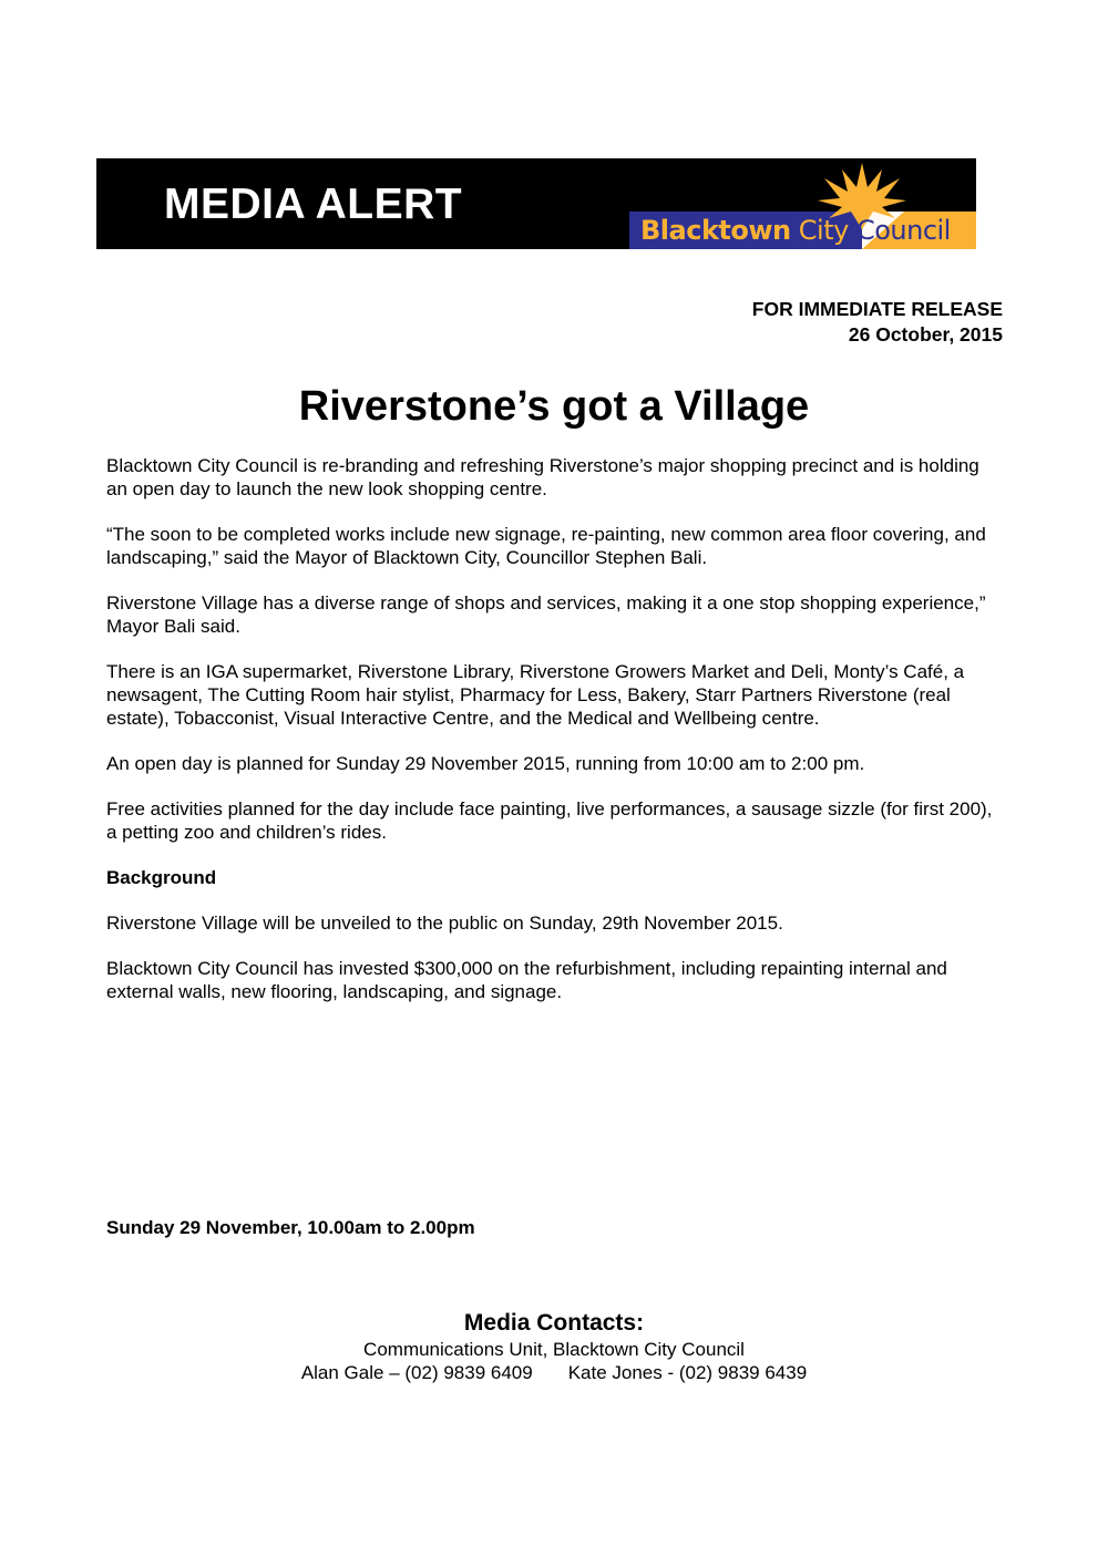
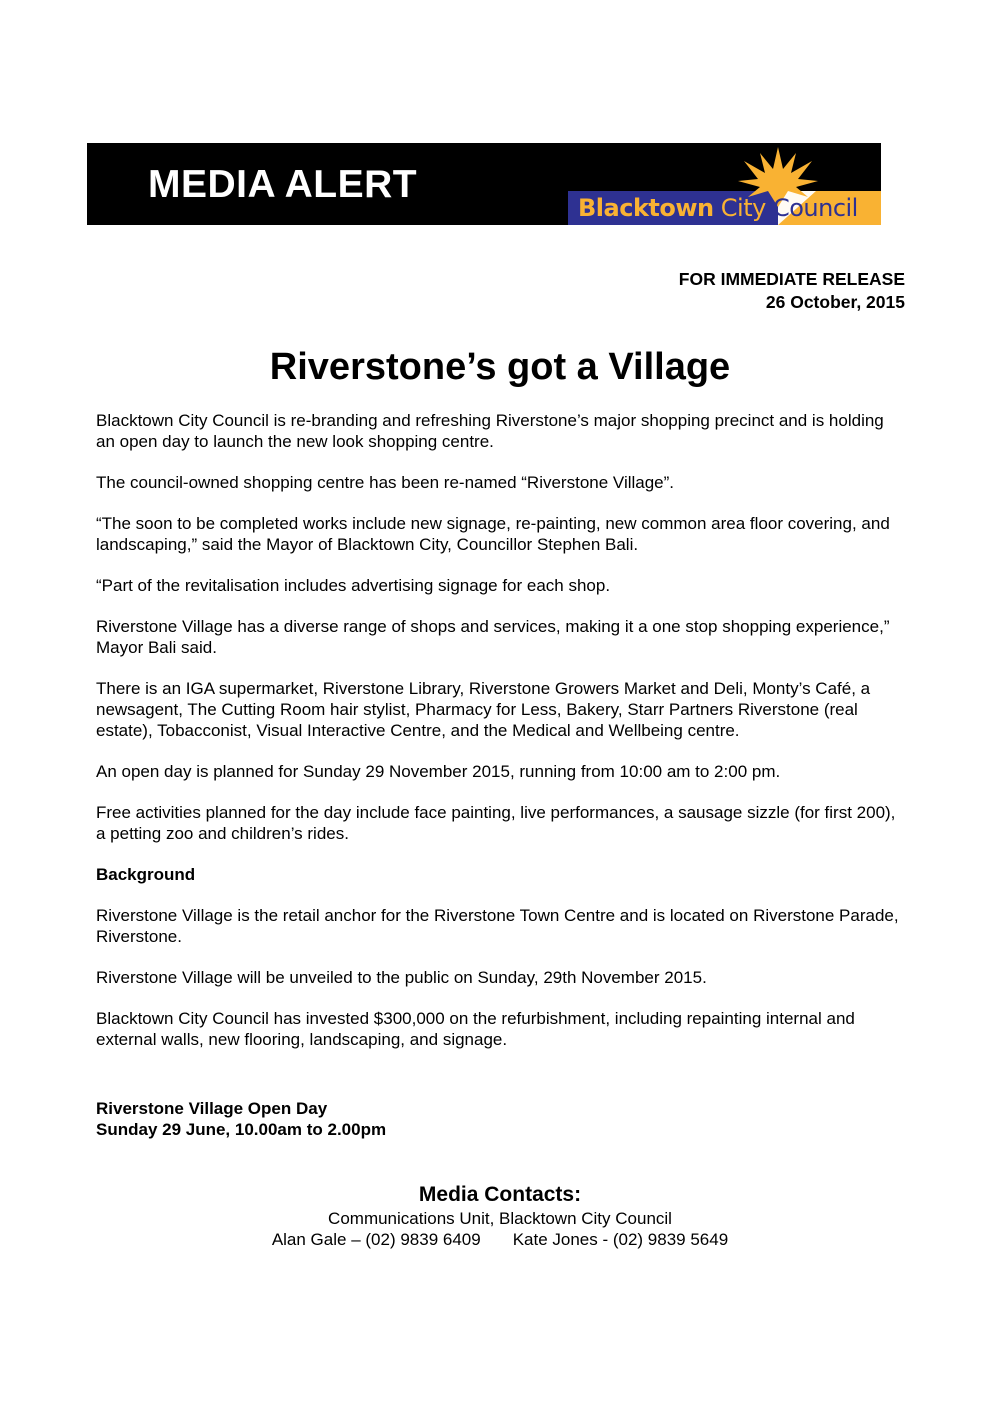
  MEDIA ALERT
  Blacktown City Council
  FOR IMMEDIATE RELEASE
  26 October, 2015
  Riverstone’s got a Village
  Blacktown City Council is re-branding and refreshing Riverstone’s major shopping precinct and is holding an open day to launch the new look shopping centre.
+ The council-owned shopping centre has been re-named “Riverstone Village”.
  “The soon to be completed works include new signage, re-painting, new common area floor covering, and landscaping,” said the Mayor of Blacktown City, Councillor Stephen Bali.
+ “Part of the revitalisation includes advertising signage for each shop.
  Riverstone Village has a diverse range of shops and services, making it a one stop shopping experience,” Mayor Bali said.
  There is an IGA supermarket, Riverstone Library, Riverstone Growers Market and Deli, Monty’s Café, a newsagent, The Cutting Room hair stylist, Pharmacy for Less, Bakery, Starr Partners Riverstone (real estate), Tobacconist, Visual Interactive Centre, and the Medical and Wellbeing centre.
  An open day is planned for Sunday 29 November 2015, running from 10:00 am to 2:00 pm.
  Free activities planned for the day include face painting, live performances, a sausage sizzle (for first 200), a petting zoo and children’s rides.
  Background
+ Riverstone Village is the retail anchor for the Riverstone Town Centre and is located on Riverstone Parade, Riverstone.
  Riverstone Village will be unveiled to the public on Sunday, 29th November 2015.
  Blacktown City Council has invested $300,000 on the refurbishment, including repainting internal and external walls, new flooring, landscaping, and signage.
+ Riverstone Village Open Day
- Sunday 29 November, 10.00am to 2.00pm
+ Sunday 29 June, 10.00am to 2.00pm
  Media Contacts:
  Communications Unit, Blacktown City Council
- Alan Gale – (02) 9839 6409 Kate Jones - (02) 9839 6439
+ Alan Gale – (02) 9839 6409 Kate Jones - (02) 9839 5649
